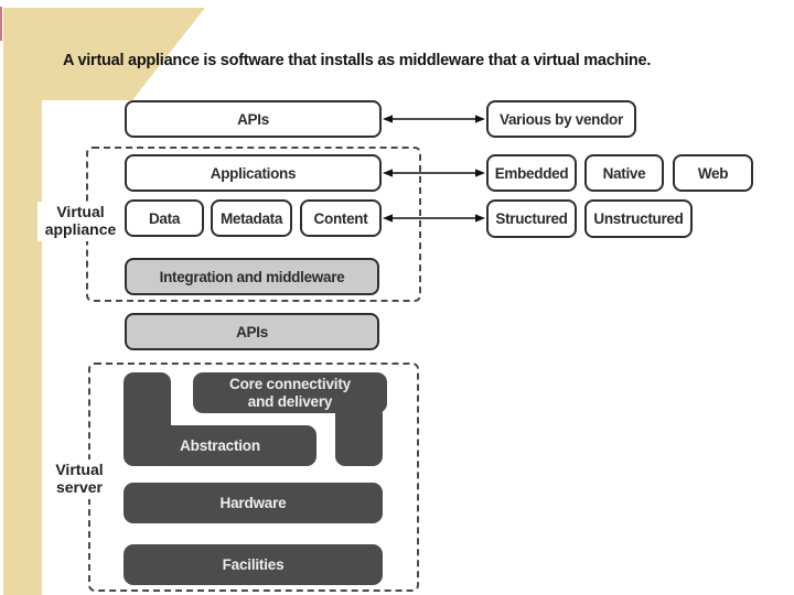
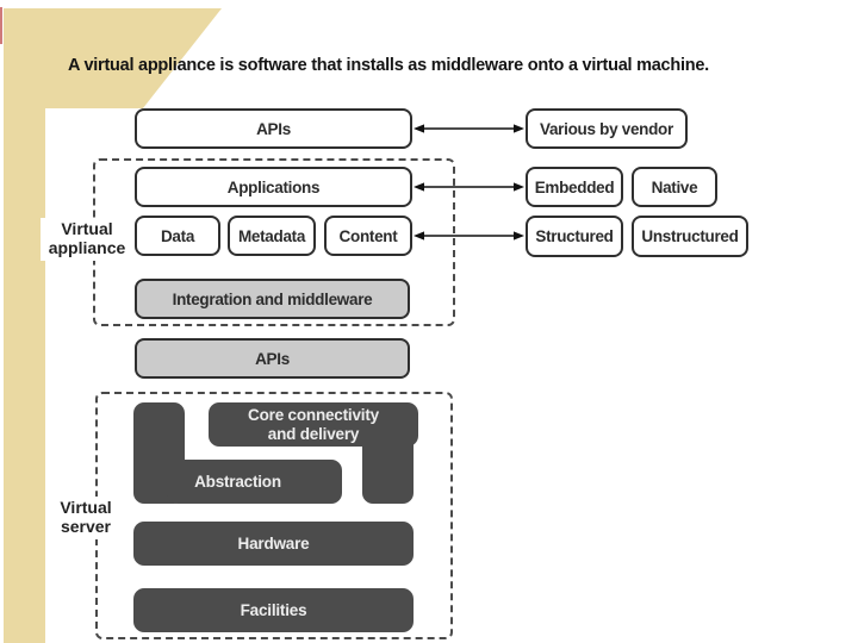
- A virtual appliance is software that installs as middleware that a virtual machine.
+ A virtual appliance is software that installs as middleware onto a virtual machine.
  Virtual
  appliance
  Virtual
  server
  APIs
  Applications
  Data
  Metadata
  Content
  Integration and middleware
  APIs
  Various by vendor
  Embedded
  Native
- Web
  Structured
  Unstructured
  Core connectivity
  and delivery
  Abstraction
  Hardware
  Facilities
